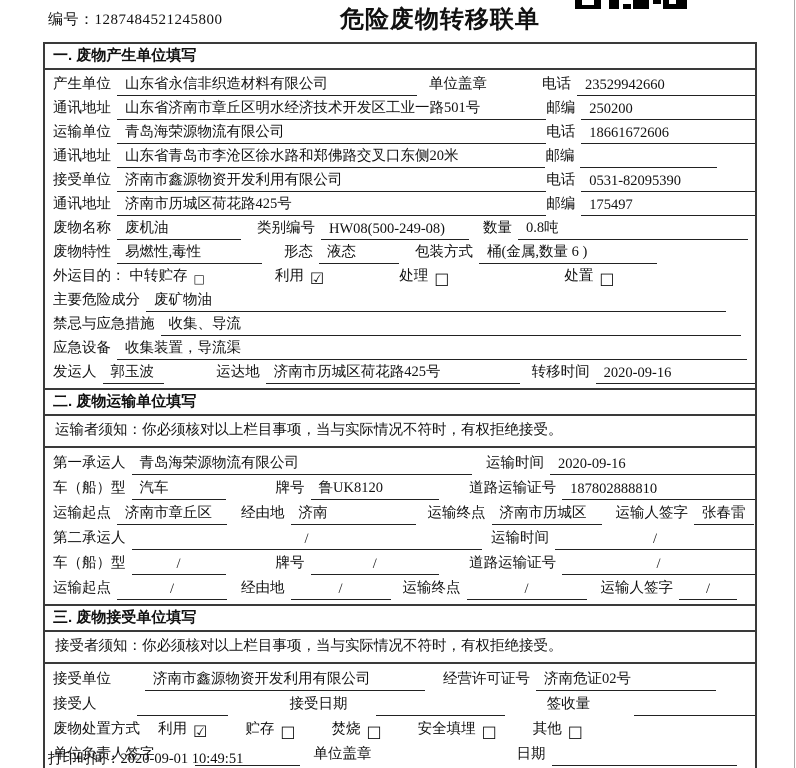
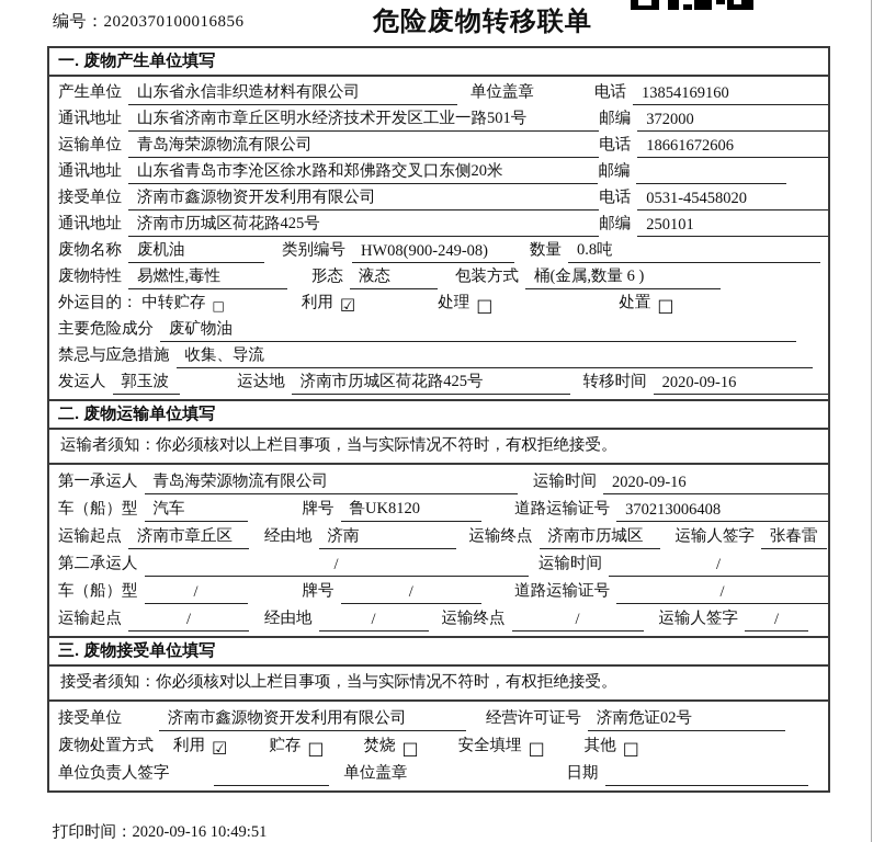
- 编号：1287484521245800
+ 编号：2020370100016856
  危险废物转移联单
  一. 废物产生单位填写
  产生单位
  山东省永信非织造材料有限公司
  单位盖章
  电话
- 23529942660
+ 13854169160
  通讯地址
  山东省济南市章丘区明水经济技术开发区工业一路501号
  邮编
- 250200
+ 372000
  运输单位
  青岛海荣源物流有限公司
  电话
  18661672606
  通讯地址
  山东省青岛市李沧区徐水路和郑佛路交叉口东侧20米
  邮编
  接受单位
  济南市鑫源物资开发利用有限公司
  电话
- 0531-82095390
+ 0531-45458020
  通讯地址
  济南市历城区荷花路425号
  邮编
- 175497
+ 250101
  废物名称
  废机油
  类别编号
- HW08(500-249-08)
+ HW08(900-249-08)
  数量
  0.8吨
  废物特性
  易燃性,毒性
  形态
  液态
  包装方式
  桶(金属,数量 6 )
  外运目的：
  中转贮存
  □
  利用
  ☑
  处理
  □
  处置
  □
  主要危险成分
  废矿物油
  禁忌与应急措施
  收集、导流
- 应急设备
- 收集装置，导流渠
  发运人
  郭玉波
  运达地
  济南市历城区荷花路425号
  转移时间
  2020-09-16
  二. 废物运输单位填写
  运输者须知：你必须核对以上栏目事项，当与实际情况不符时，有权拒绝接受。
  第一承运人
  青岛海荣源物流有限公司
  运输时间
  2020-09-16
  车（船）型
  汽车
  牌号
  鲁UK8120
  道路运输证号
- 187802888810
+ 370213006408
  运输起点
  济南市章丘区
  经由地
  济南
  运输终点
  济南市历城区
  运输人签字
  张春雷
  第二承运人
  /
  运输时间
  /
  车（船）型
  /
  牌号
  /
  道路运输证号
  /
  运输起点
  /
  经由地
  /
  运输终点
  /
  运输人签字
  /
  三. 废物接受单位填写
  接受者须知：你必须核对以上栏目事项，当与实际情况不符时，有权拒绝接受。
  接受单位
  济南市鑫源物资开发利用有限公司
  经营许可证号
  济南危证02号
- 接受人
- 接受日期
- 签收量
  废物处置方式
  利用
  ☑
  贮存
  □
  焚烧
  □
  安全填埋
  □
  其他
  □
  单位负责人签字
  单位盖章
  日期
- 打印时间：2020-09-01 10:49:51
+ 打印时间：2020-09-16 10:49:51
